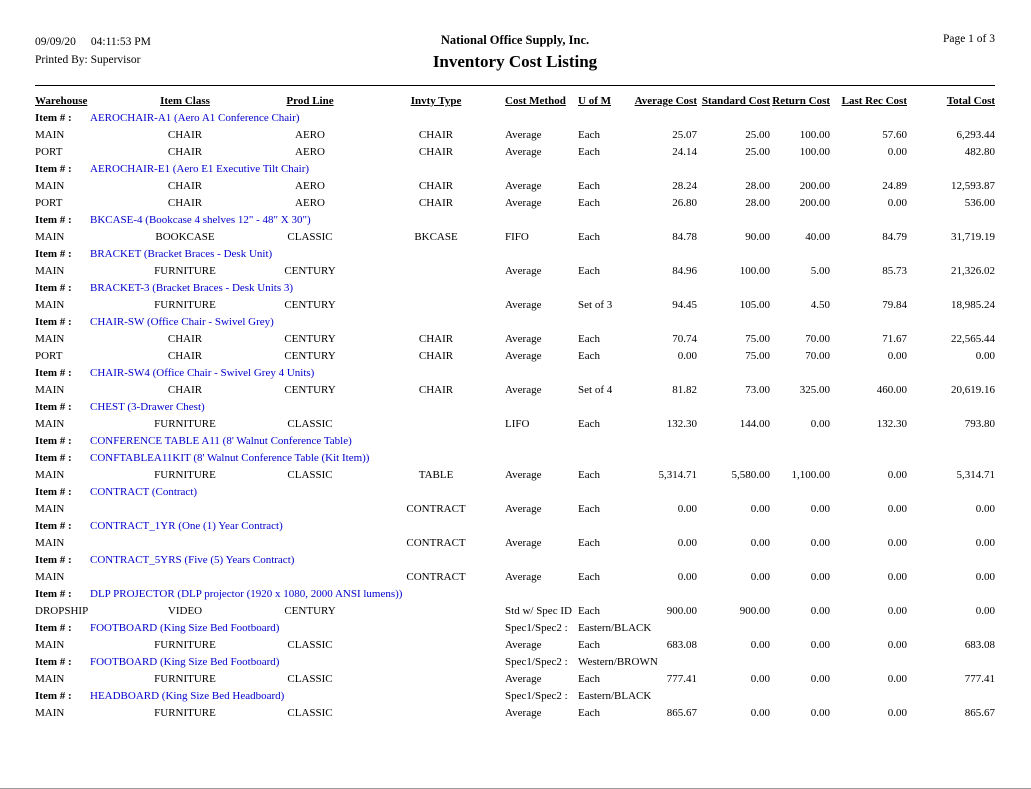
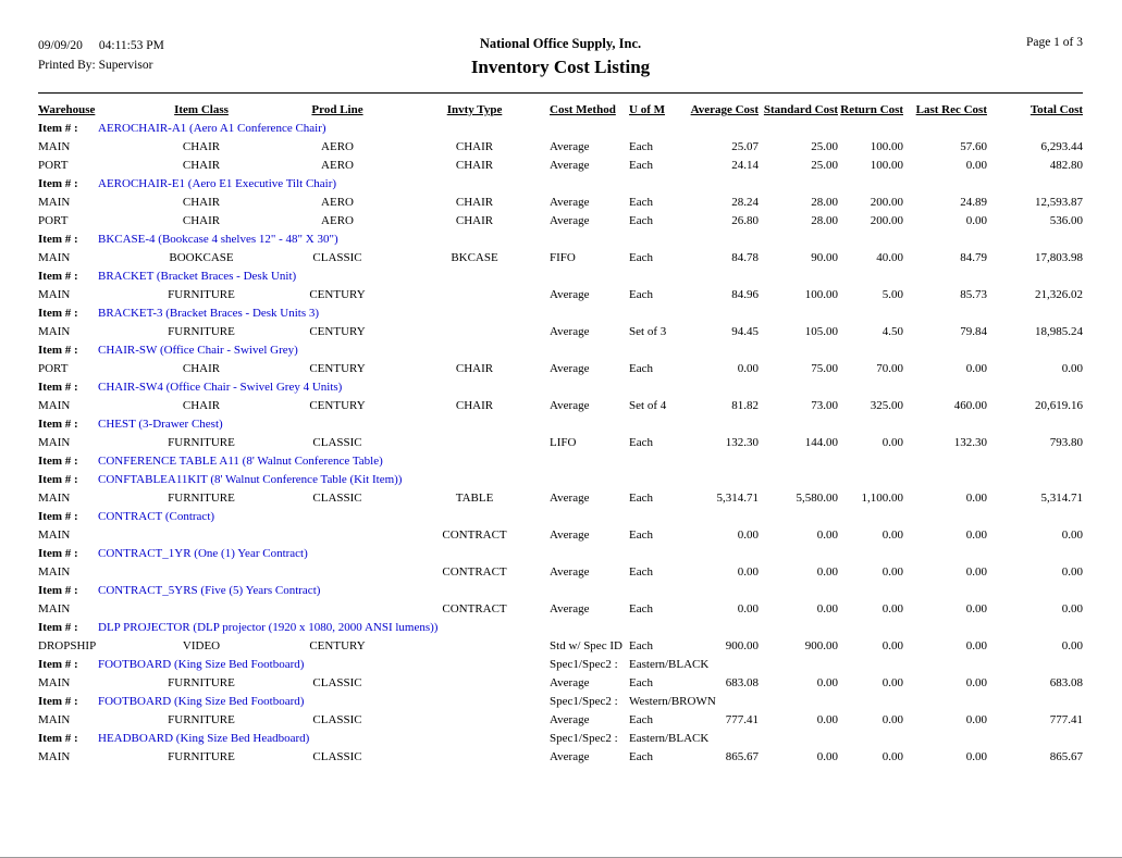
  09/09/20 04:11:53 PM
  Printed By: Supervisor
  National Office Supply, Inc.
  Inventory Cost Listing
  Page 1 of 3
  Warehouse	Item Class	Prod Line	Invty Type	Cost Method	U of M	Average Cost	Standard Cost	Return Cost	Last Rec Cost	Total Cost
  Item # :	AEROCHAIR-A1 (Aero A1 Conference Chair)
  MAIN	CHAIR	AERO	CHAIR	Average	Each	25.07	25.00	100.00	57.60	6,293.44
  PORT	CHAIR	AERO	CHAIR	Average	Each	24.14	25.00	100.00	0.00	482.80
  Item # :	AEROCHAIR-E1 (Aero E1 Executive Tilt Chair)
  MAIN	CHAIR	AERO	CHAIR	Average	Each	28.24	28.00	200.00	24.89	12,593.87
  PORT	CHAIR	AERO	CHAIR	Average	Each	26.80	28.00	200.00	0.00	536.00
  Item # :	BKCASE-4 (Bookcase 4 shelves 12" - 48" X 30")
- MAIN	BOOKCASE	CLASSIC	BKCASE	FIFO	Each	84.78	90.00	40.00	84.79	31,719.19
+ MAIN	BOOKCASE	CLASSIC	BKCASE	FIFO	Each	84.78	90.00	40.00	84.79	17,803.98
  Item # :	BRACKET (Bracket Braces - Desk Unit)
  MAIN	FURNITURE	CENTURY		Average	Each	84.96	100.00	5.00	85.73	21,326.02
  Item # :	BRACKET-3 (Bracket Braces - Desk Units 3)
  MAIN	FURNITURE	CENTURY		Average	Set of 3	94.45	105.00	4.50	79.84	18,985.24
  Item # :	CHAIR-SW (Office Chair - Swivel Grey)
- MAIN	CHAIR	CENTURY	CHAIR	Average	Each	70.74	75.00	70.00	71.67	22,565.44
  PORT	CHAIR	CENTURY	CHAIR	Average	Each	0.00	75.00	70.00	0.00	0.00
  Item # :	CHAIR-SW4 (Office Chair - Swivel Grey 4 Units)
  MAIN	CHAIR	CENTURY	CHAIR	Average	Set of 4	81.82	73.00	325.00	460.00	20,619.16
  Item # :	CHEST (3-Drawer Chest)
  MAIN	FURNITURE	CLASSIC		LIFO	Each	132.30	144.00	0.00	132.30	793.80
  Item # :	CONFERENCE TABLE A11 (8' Walnut Conference Table)
  Item # :	CONFTABLEA11KIT (8' Walnut Conference Table (Kit Item))
  MAIN	FURNITURE	CLASSIC	TABLE	Average	Each	5,314.71	5,580.00	1,100.00	0.00	5,314.71
  Item # :	CONTRACT (Contract)
  MAIN			CONTRACT	Average	Each	0.00	0.00	0.00	0.00	0.00
  Item # :	CONTRACT_1YR (One (1) Year Contract)
  MAIN			CONTRACT	Average	Each	0.00	0.00	0.00	0.00	0.00
  Item # :	CONTRACT_5YRS (Five (5) Years Contract)
  MAIN			CONTRACT	Average	Each	0.00	0.00	0.00	0.00	0.00
  Item # :	DLP PROJECTOR (DLP projector (1920 x 1080, 2000 ANSI lumens))
  DROPSHIP	VIDEO	CENTURY		Std w/ Spec ID	Each	900.00	900.00	0.00	0.00	0.00
  Item # :	FOOTBOARD (King Size Bed Footboard)	Spec1/Spec2 :	Eastern/BLACK
  MAIN	FURNITURE	CLASSIC		Average	Each	683.08	0.00	0.00	0.00	683.08
  Item # :	FOOTBOARD (King Size Bed Footboard)	Spec1/Spec2 :	Western/BROWN
  MAIN	FURNITURE	CLASSIC		Average	Each	777.41	0.00	0.00	0.00	777.41
  Item # :	HEADBOARD (King Size Bed Headboard)	Spec1/Spec2 :	Eastern/BLACK
  MAIN	FURNITURE	CLASSIC		Average	Each	865.67	0.00	0.00	0.00	865.67
